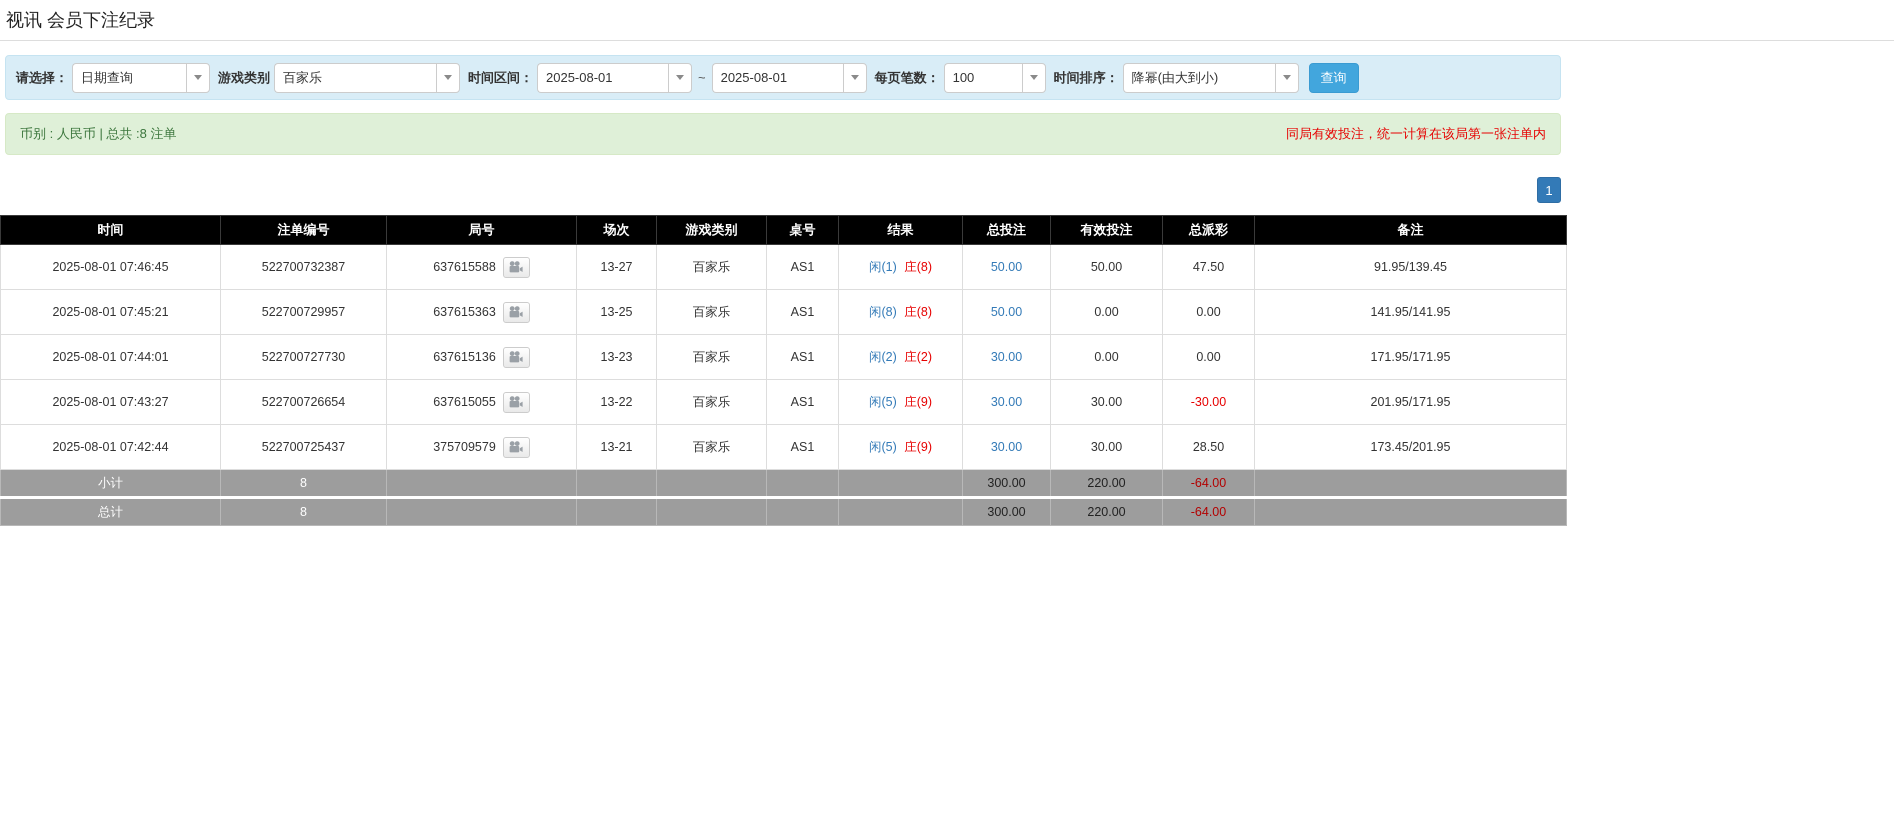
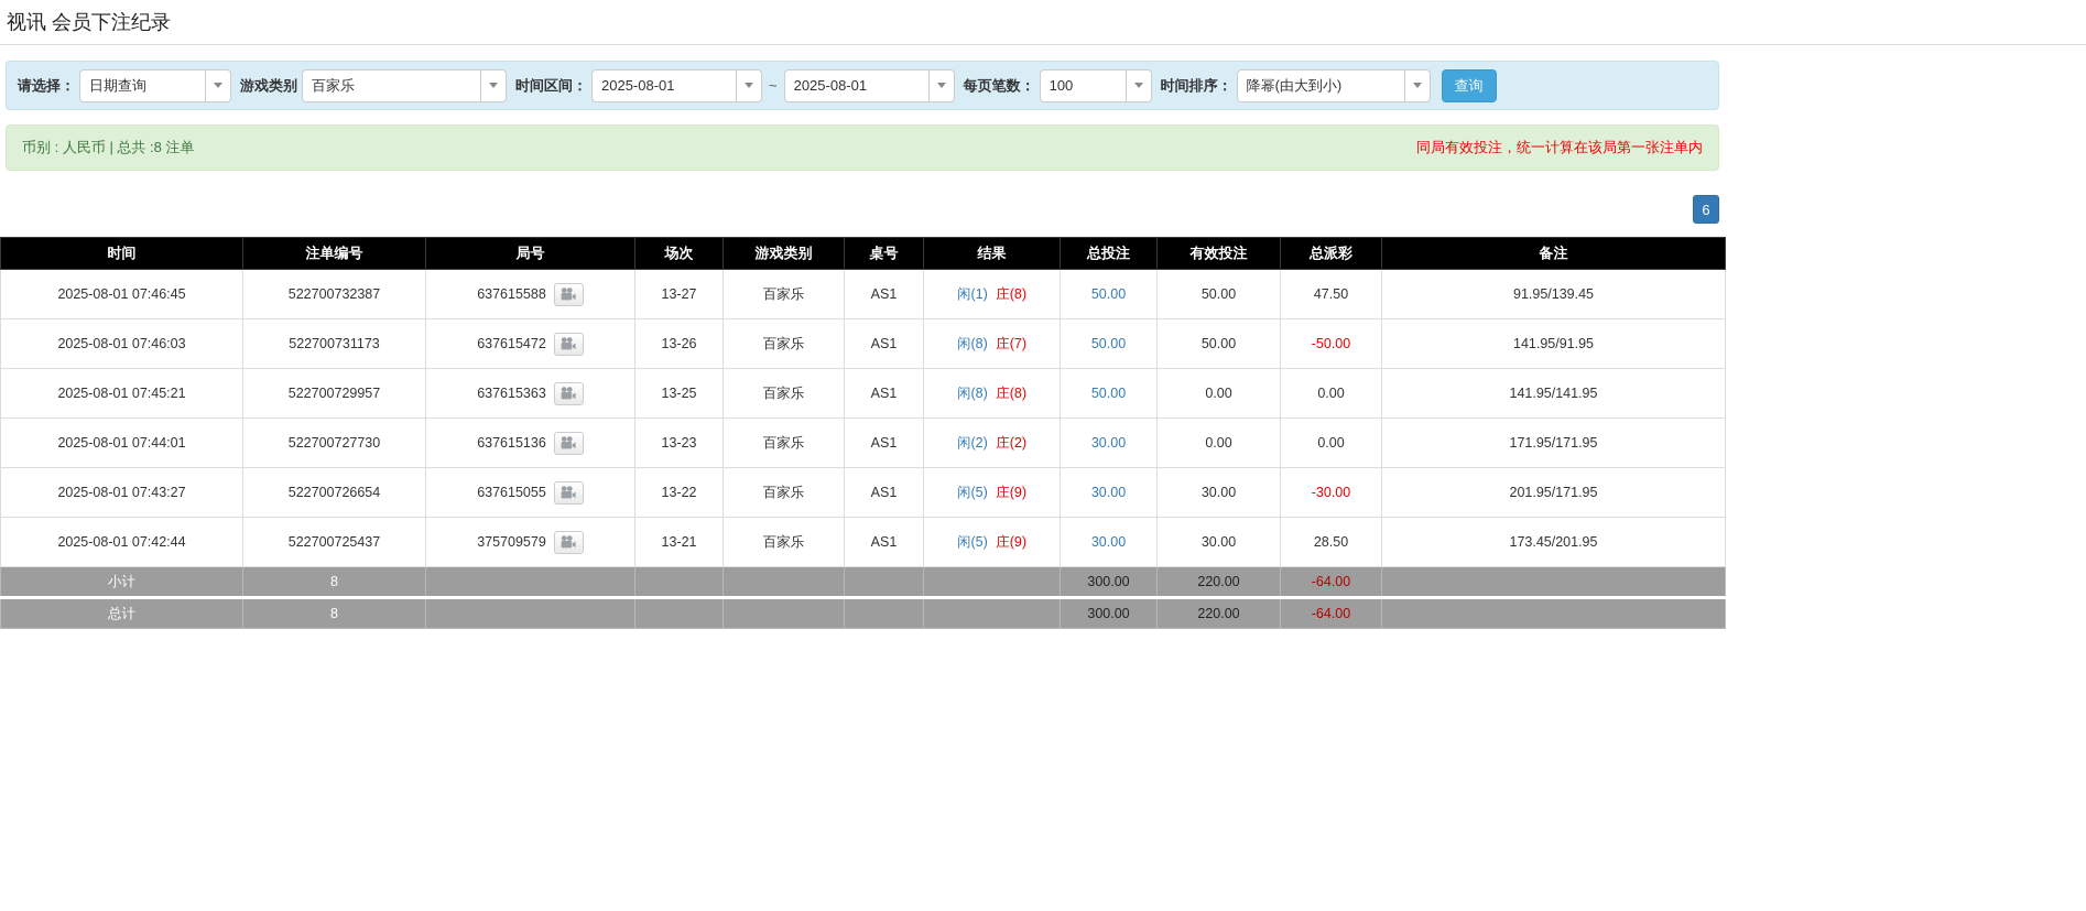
  视讯 会员下注纪录
  请选择：
  日期查询
  游戏类别
  百家乐
  时间区间：
  2025-08-01
  ~
  2025-08-01
  每页笔数：
  100
  时间排序：
  降幂(由大到小)
  查询
  币别 : 人民币 | 总共 :8 注单
  同局有效投注，统一计算在该局第一张注单内
- 1
+ 6
  时间	注单编号	局号	场次	游戏类别	桌号	结果	总投注	有效投注	总派彩	备注
  2025-08-01 07:46:45	522700732387	637615588	13-27	百家乐	AS1	闲(1) 庄(8)	50.00	50.00	47.50	91.95/139.45
+ 2025-08-01 07:46:03	522700731173	637615472	13-26	百家乐	AS1	闲(8) 庄(7)	50.00	50.00	-50.00	141.95/91.95
  2025-08-01 07:45:21	522700729957	637615363	13-25	百家乐	AS1	闲(8) 庄(8)	50.00	0.00	0.00	141.95/141.95
  2025-08-01 07:44:01	522700727730	637615136	13-23	百家乐	AS1	闲(2) 庄(2)	30.00	0.00	0.00	171.95/171.95
  2025-08-01 07:43:27	522700726654	637615055	13-22	百家乐	AS1	闲(5) 庄(9)	30.00	30.00	-30.00	201.95/171.95
  2025-08-01 07:42:44	522700725437	375709579	13-21	百家乐	AS1	闲(5) 庄(9)	30.00	30.00	28.50	173.45/201.95
  小计	8						300.00	220.00	-64.00
  总计	8						300.00	220.00	-64.00
